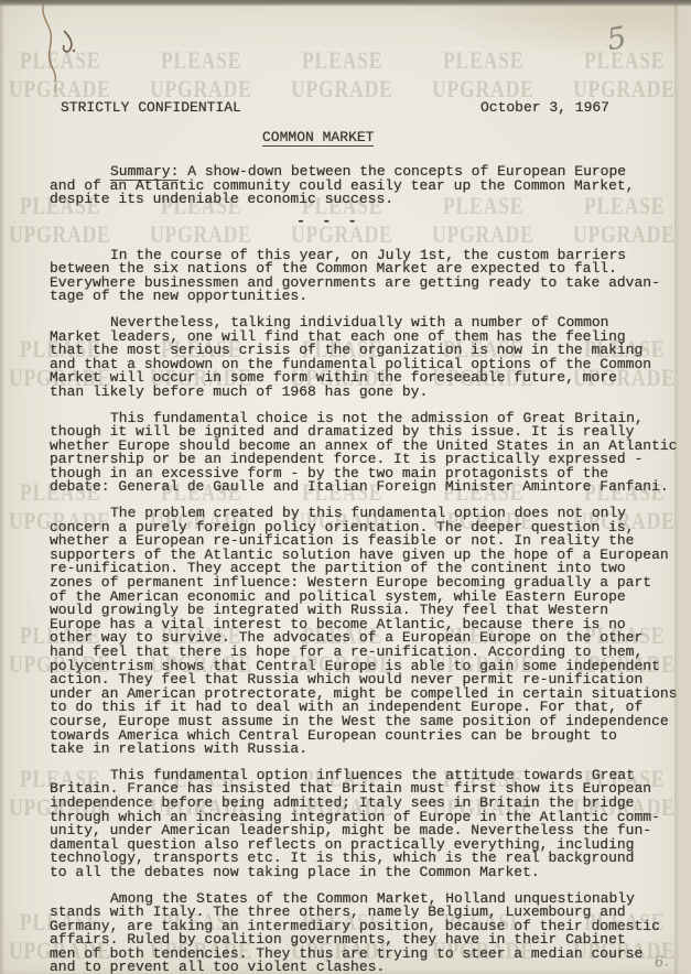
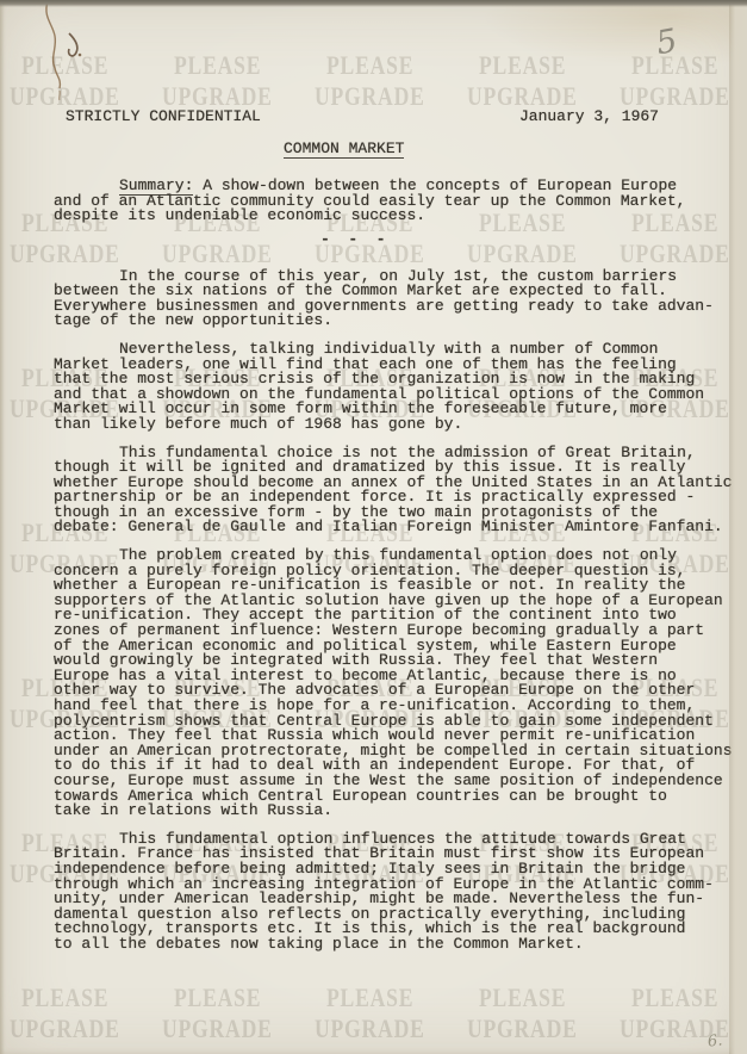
  PLEASE
  UPGRADE
  PLEASE
  UPGRADE
  PLEASE
  UPGRADE
  PLEASE
  UPGRADE
  PLEASE
  UPGRADE
  PLEASE
  UPGRADE
  PLEASE
  UPGRADE
  PLEASE
  UPGRADE
  PLEASE
  UPGRADE
  PLEASE
  UPGRADE
  PLEASE
  UPGRADE
  PLEASE
  UPGRADE
  PLEASE
  UPGRADE
  PLEASE
  UPGRADE
  PLEASE
  UPGRADE
  PLEASE
  UPGRADE
  PLEASE
  UPGRADE
  PLEASE
  UPGRADE
  PLEASE
  UPGRADE
  PLEASE
  UPGRADE
  PLEASE
  UPGRADE
  PLEASE
  UPGRADE
  PLEASE
  UPGRADE
  PLEASE
  UPGRADE
  PLEASE
  UPGRADE
  PLEASE
  UPGRADE
  PLEASE
  UPGRADE
  PLEASE
  UPGRADE
  PLEASE
  UPGRADE
  PLEASE
  UPGRADE
  PLEASE
  UPGRADE
  PLEASE
  UPGRADE
  PLEASE
  UPGRADE
  PLEASE
  UPGRADE
  PLEASE
  UPGRADE
  STRICTLY CONFIDENTIAL
- October 3, 1967
+ January 3, 1967
  COMMON MARKET
  Summary: A show-down between the concepts of European Europe
  and of an Atlantic community could easily tear up the Common Market,
  despite its undeniable economic success.
  - - -
  In the course of this year, on July 1st, the custom barriers
  between the six nations of the Common Market are expected to fall.
  Everywhere businessmen and governments are getting ready to take advan-
  tage of the new opportunities.
  Nevertheless, talking individually with a number of Common
  Market leaders, one will find that each one of them has the feeling
  that the most serious crisis of the organization is now in the making
  and that a showdown on the fundamental political options of the Common
  Market will occur in some form within the foreseeable future, more
  than likely before much of 1968 has gone by.
  This fundamental choice is not the admission of Great Britain,
  though it will be ignited and dramatized by this issue. It is really
  whether Europe should become an annex of the United States in an Atlantic
  partnership or be an independent force. It is practically expressed -
  though in an excessive form - by the two main protagonists of the
  debate: General de Gaulle and Italian Foreign Minister Amintore Fanfani.
  The problem created by this fundamental option does not only
  concern a purely foreign policy orientation. The deeper question is,
  whether a European re-unification is feasible or not. In reality the
  supporters of the Atlantic solution have given up the hope of a European
  re-unification. They accept the partition of the continent into two
  zones of permanent influence: Western Europe becoming gradually a part
  of the American economic and political system, while Eastern Europe
  would growingly be integrated with Russia. They feel that Western
  Europe has a vital interest to become Atlantic, because there is no
  other way to survive. The advocates of a European Europe on the other
  hand feel that there is hope for a re-unification. According to them,
  polycentrism shows that Central Europe is able to gain some independent
  action. They feel that Russia which would never permit re-unification
  under an American protrectorate, might be compelled in certain situations
  to do this if it had to deal with an independent Europe. For that, of
  course, Europe must assume in the West the same position of independence
  towards America which Central European countries can be brought to
  take in relations with Russia.
  This fundamental option influences the attitude towards Great
  Britain. France has insisted that Britain must first show its European
  independence before being admitted; Italy sees in Britain the bridge
  through which an increasing integration of Europe in the Atlantic comm-
  unity, under American leadership, might be made. Nevertheless the fun-
  damental question also reflects on practically everything, including
  technology, transports etc. It is this, which is the real background
  to all the debates now taking place in the Common Market.
- Among the States of the Common Market, Holland unquestionably
- stands with Italy. The three others, namely Belgium, Luxembourg and
- Germany, are taking an intermediary position, because of their domestic
- affairs. Ruled by coalition governments, they have in their Cabinet
- men of both tendencies. They thus are trying to steer a median course
- and to prevent all too violent clashes.
